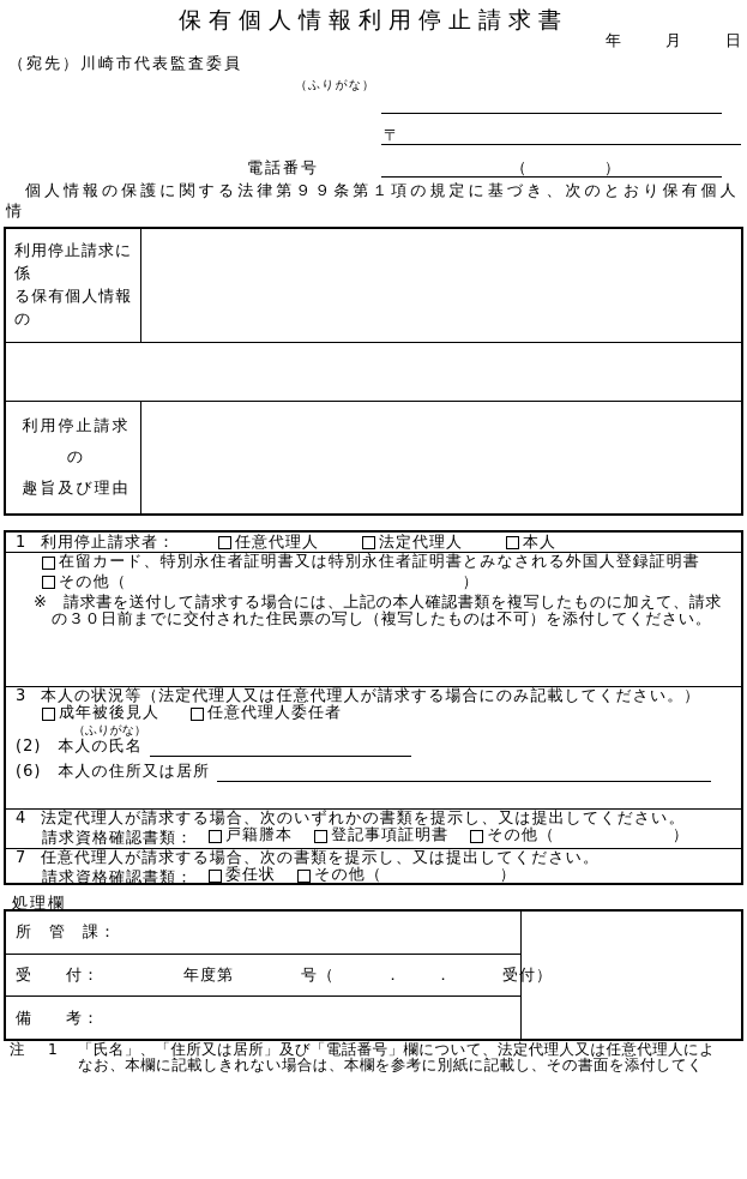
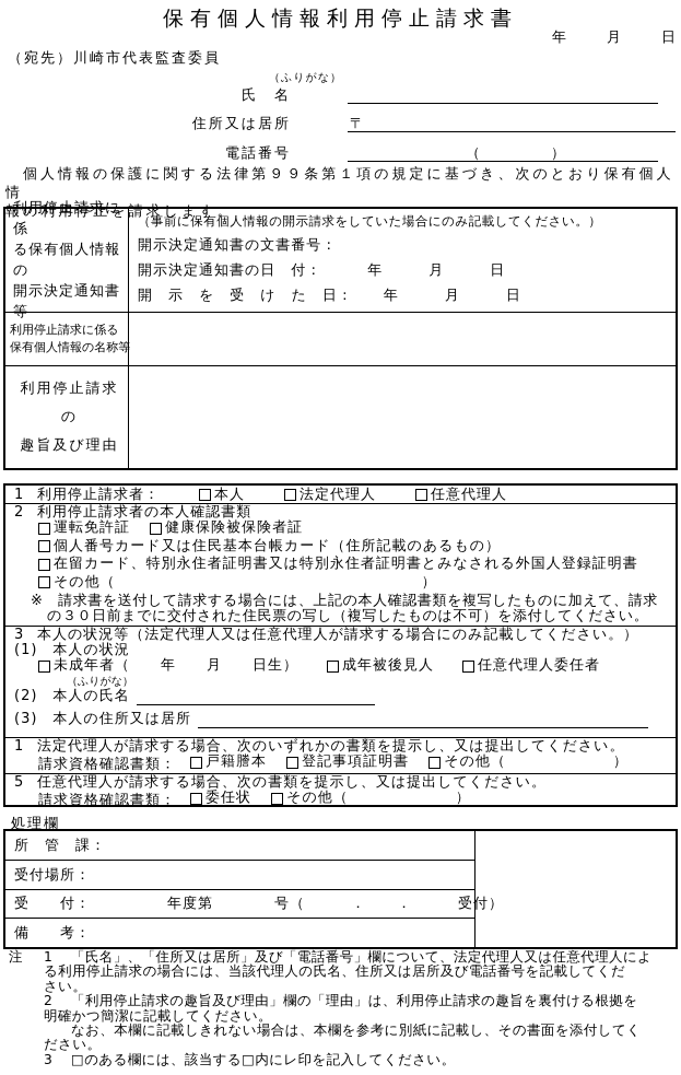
  保有個人情報利用停止請求書
  年
  月
  日
  （宛先）川崎市代表監査委員
  （ふりがな）
+ 氏 名
+ 住所又は居所
  〒
  電話番号
  （ ）
  個人情報の保護に関する法律第９９条第１項の規定に基づき、次のとおり保有個人情
+ 報の利用停止を請求します。
  利用停止請求に係
  る保有個人情報の
+ 開示決定通知書等
+ （事前に保有個人情報の開示請求をしていた場合にのみ記載してください。）
+ 開示決定通知書の文書番号：
+ 開示決定通知書の日 付： 年 月 日
+ 開 示 を 受 け た 日： 年 月 日
+ 利用停止請求に係る
+ 保有個人情報の名称等
  利用停止請求の
  趣旨及び理由
  1
  利用停止請求者：
- 任意代理人
+ 本人
  法定代理人
- 本人
+ 任意代理人
+ 2 利用停止請求者の本人確認書類
+ 運転免許証
+ 健康保険被保険者証
+ 個人番号カード又は住民基本台帳カード（住所記載のあるもの）
  在留カード、特別永住者証明書又は特別永住者証明書とみなされる外国人登録証明書
  その他（ ）
  ※ 請求書を送付して請求する場合には、上記の本人確認書類を複写したものに加えて、請求
  の３０日前までに交付された住民票の写し（複写したものは不可）を添付してください。
  3 本人の状況等（法定代理人又は任意代理人が請求する場合にのみ記載してください。）
+ (1) 本人の状況
+ 未成年者（ 年 月 日生）
  成年被後見人
  任意代理人委任者
  （ふりがな）
  (2) 本人の氏名
- (6) 本人の住所又は居所
+ (3) 本人の住所又は居所
- 4 法定代理人が請求する場合、次のいずれかの書類を提示し、又は提出してください。
+ 1 法定代理人が請求する場合、次のいずれかの書類を提示し、又は提出してください。
  請求資格確認書類：
  戸籍謄本
  登記事項証明書
  その他（ ）
- 7 任意代理人が請求する場合、次の書類を提示し、又は提出してください。
+ 5 任意代理人が請求する場合、次の書類を提示し、又は提出してください。
  請求資格確認書類：
  委任状
  その他（ ）
  処理欄
  所 管 課：
+ 受付場所：
  受 付： 年度第 号（ ． ． 受
  備 考：
  注
  1 「氏名」、「住所又は居所」及び「電話番号」欄について、法定代理人又は任意代理人によ
+ る利用停止請求の場合には、当該代理人の氏名、住所又は居所及び電話番号を記載してくだ
+ さい。
+ 2 「利用停止請求の趣旨及び理由」欄の「理由」は、利用停止請求の趣旨を裏付ける根拠を
+ 明確かつ簡潔に記載してください。
  なお、本欄に記載しきれない場合は、本欄を参考に別紙に記載し、その書面を添付してく
+ ださい。
+ 3 □のある欄には、該当する□内にレ印を記入してください。
